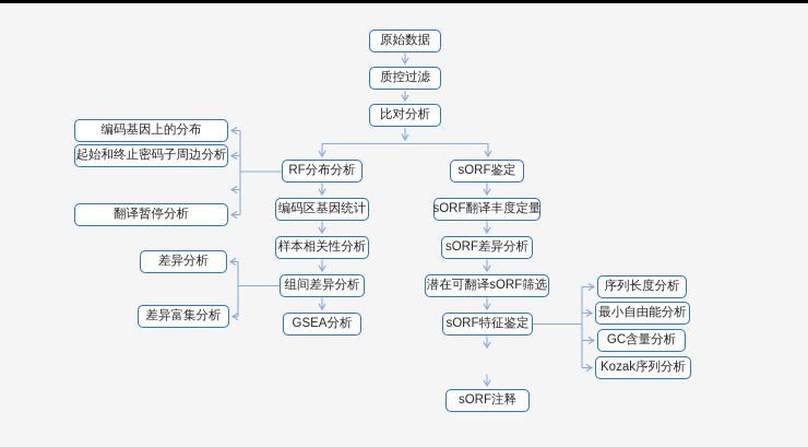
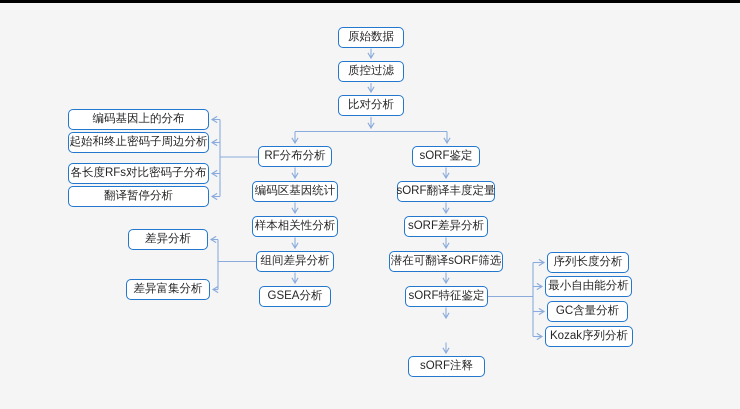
  原始数据
  质控过滤
  比对分析
  RF分布分析
  编码区基因统计
  样本相关性分析
  组间差异分析
  GSEA分析
  编码基因上的分布
  起始和终止密码子周边分析
+ 各长度RFs对比密码子分布
  翻译暂停分析
  差异分析
  差异富集分析
  sORF鉴定
  sORF翻译丰度定量
  sORF差异分析
  潜在可翻译sORF筛选
  sORF特征鉴定
  sORF注释
  序列长度分析
  最小自由能分析
  GC含量分析
  Kozak序列分析
